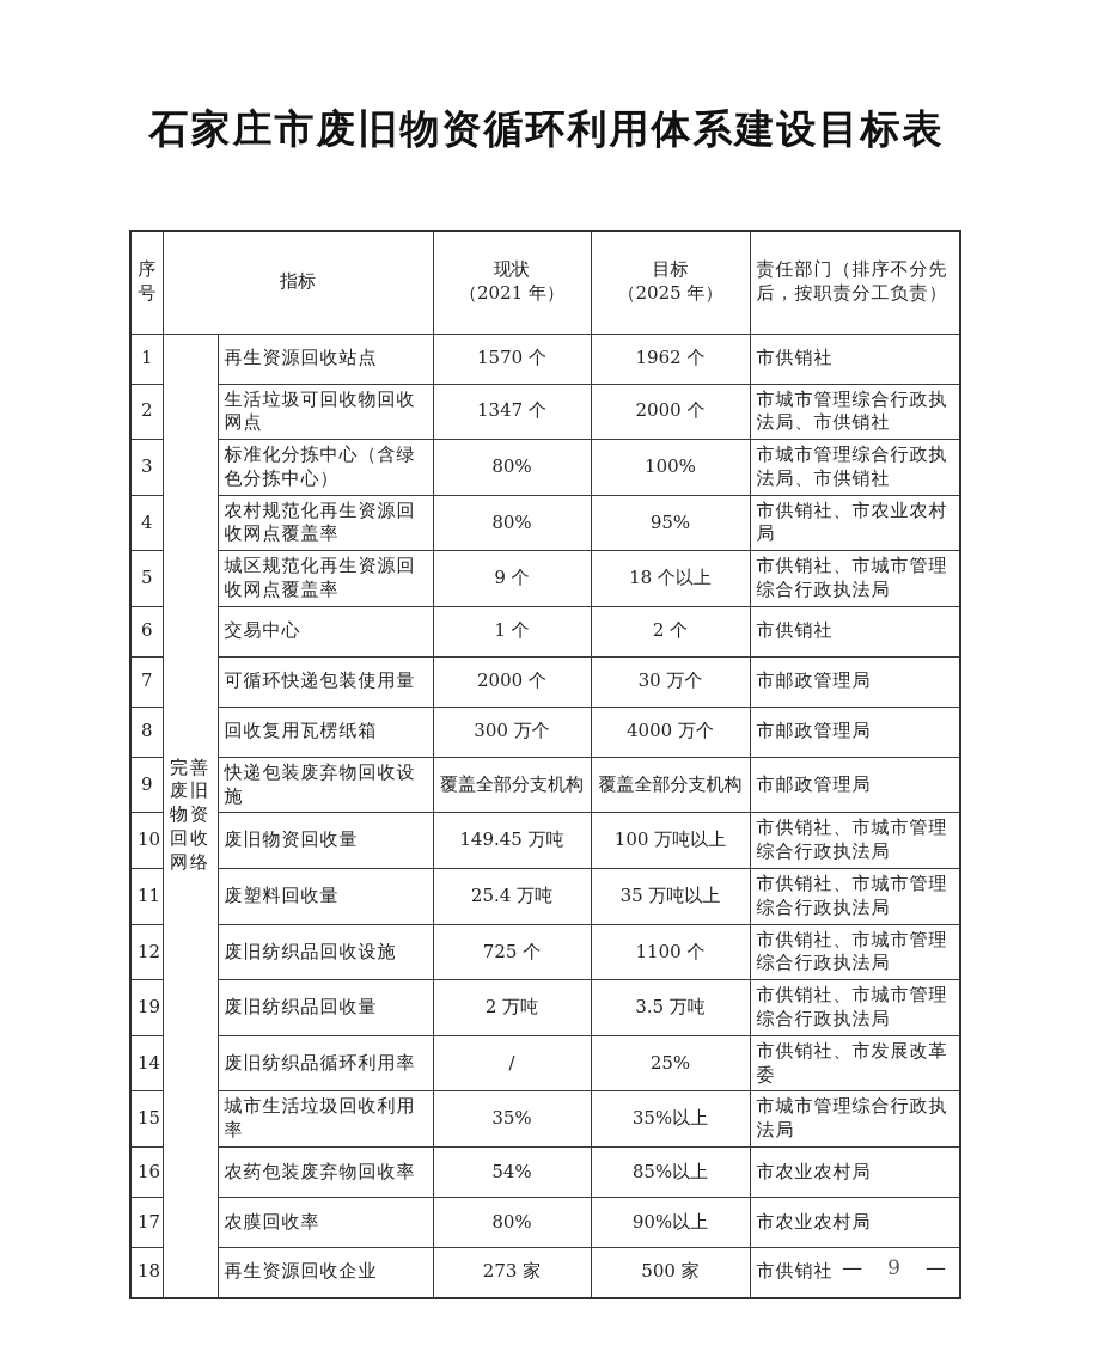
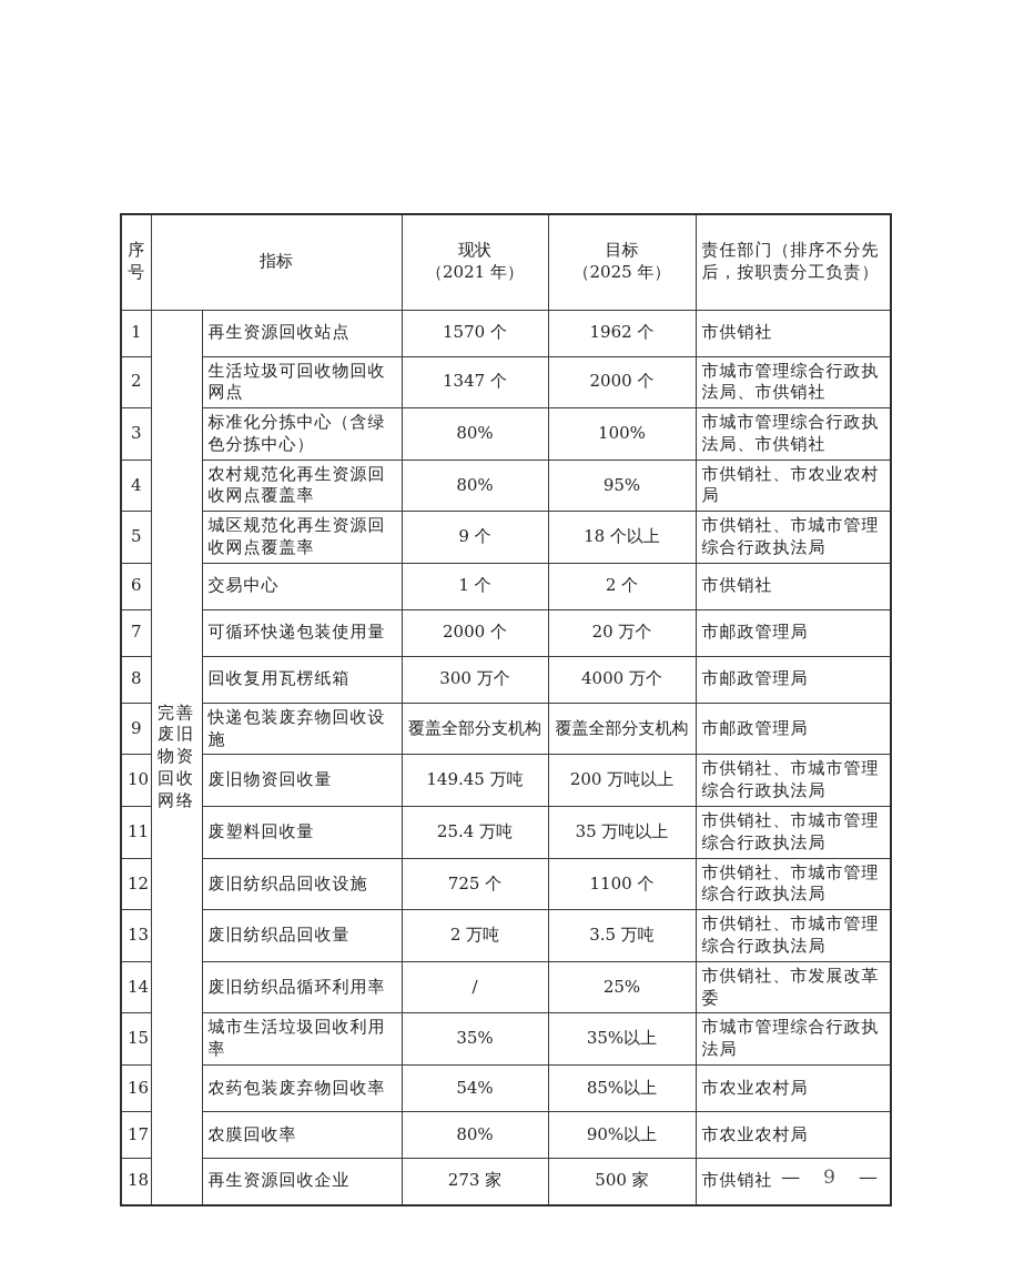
- 石家庄市废旧物资循环利用体系建设目标表
  序号	指标	现状 （2021 年）	目标 （2025 年）	责任部门（排序不分先后，按职责分工负责）
  1	完善废旧物资回收网络	再生资源回收站点	1570 个	1962 个	市供销社
  2	生活垃圾可回收物回收网点	1347 个	2000 个	市城市管理综合行政执法局、市供销社
  3	标准化分拣中心（含绿色分拣中心）	80%	100%	市城市管理综合行政执法局、市供销社
  4	农村规范化再生资源回收网点覆盖率	80%	95%	市供销社、市农业农村局
  5	城区规范化再生资源回收网点覆盖率	9 个	18 个以上	市供销社、市城市管理综合行政执法局
  6	交易中心	1 个	2 个	市供销社
- 7	可循环快递包装使用量	2000 个	30 万个	市邮政管理局
+ 7	可循环快递包装使用量	2000 个	20 万个	市邮政管理局
  8	回收复用瓦楞纸箱	300 万个	4000 万个	市邮政管理局
  9	快递包装废弃物回收设施	覆盖全部分支机构	覆盖全部分支机构	市邮政管理局
- 10	废旧物资回收量	149.45 万吨	100 万吨以上	市供销社、市城市管理综合行政执法局
+ 10	废旧物资回收量	149.45 万吨	200 万吨以上	市供销社、市城市管理综合行政执法局
  11	废塑料回收量	25.4 万吨	35 万吨以上	市供销社、市城市管理综合行政执法局
  12	废旧纺织品回收设施	725 个	1100 个	市供销社、市城市管理综合行政执法局
- 19	废旧纺织品回收量	2 万吨	3.5 万吨	市供销社、市城市管理综合行政执法局
+ 13	废旧纺织品回收量	2 万吨	3.5 万吨	市供销社、市城市管理综合行政执法局
  14	废旧纺织品循环利用率	/	25%	市供销社、市发展改革委
  15	城市生活垃圾回收利用率	35%	35%以上	市城市管理综合行政执法局
  16	农药包装废弃物回收率	54%	85%以上	市农业农村局
  17	农膜回收率	80%	90%以上	市农业农村局
  18	再生资源回收企业	273 家	500 家	市供销社
  — 9 —
